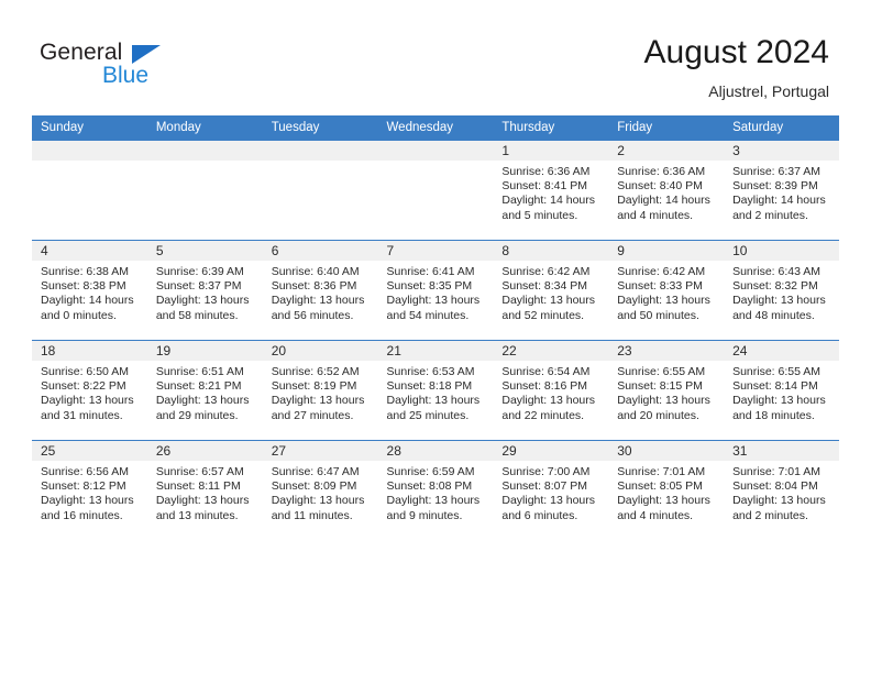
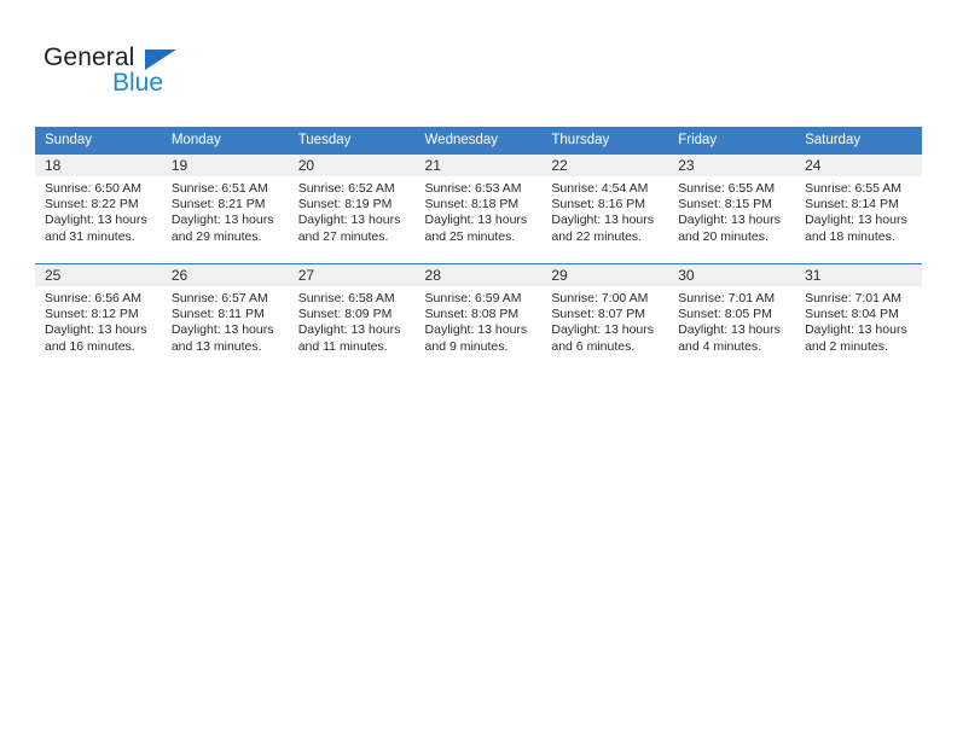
  General
  Blue
- August 2024
- Aljustrel, Portugal
  Sunday	Monday	Tuesday	Wednesday	Thursday	Friday	Saturday
- 				1Sunrise: 6:36 AMSunset: 8:41 PMDaylight: 14 hoursand 5 minutes.	2Sunrise: 6:36 AMSunset: 8:40 PMDaylight: 14 hoursand 4 minutes.	3Sunrise: 6:37 AMSunset: 8:39 PMDaylight: 14 hoursand 2 minutes.
- 4Sunrise: 6:38 AMSunset: 8:38 PMDaylight: 14 hoursand 0 minutes.	5Sunrise: 6:39 AMSunset: 8:37 PMDaylight: 13 hoursand 58 minutes.	6Sunrise: 6:40 AMSunset: 8:36 PMDaylight: 13 hoursand 56 minutes.	7Sunrise: 6:41 AMSunset: 8:35 PMDaylight: 13 hoursand 54 minutes.	8Sunrise: 6:42 AMSunset: 8:34 PMDaylight: 13 hoursand 52 minutes.	9Sunrise: 6:42 AMSunset: 8:33 PMDaylight: 13 hoursand 50 minutes.	10Sunrise: 6:43 AMSunset: 8:32 PMDaylight: 13 hoursand 48 minutes.
- 18Sunrise: 6:50 AMSunset: 8:22 PMDaylight: 13 hoursand 31 minutes.	19Sunrise: 6:51 AMSunset: 8:21 PMDaylight: 13 hoursand 29 minutes.	20Sunrise: 6:52 AMSunset: 8:19 PMDaylight: 13 hoursand 27 minutes.	21Sunrise: 6:53 AMSunset: 8:18 PMDaylight: 13 hoursand 25 minutes.	22Sunrise: 6:54 AMSunset: 8:16 PMDaylight: 13 hoursand 22 minutes.	23Sunrise: 6:55 AMSunset: 8:15 PMDaylight: 13 hoursand 20 minutes.	24Sunrise: 6:55 AMSunset: 8:14 PMDaylight: 13 hoursand 18 minutes.
+ 18Sunrise: 6:50 AMSunset: 8:22 PMDaylight: 13 hoursand 31 minutes.	19Sunrise: 6:51 AMSunset: 8:21 PMDaylight: 13 hoursand 29 minutes.	20Sunrise: 6:52 AMSunset: 8:19 PMDaylight: 13 hoursand 27 minutes.	21Sunrise: 6:53 AMSunset: 8:18 PMDaylight: 13 hoursand 25 minutes.	22Sunrise: 4:54 AMSunset: 8:16 PMDaylight: 13 hoursand 22 minutes.	23Sunrise: 6:55 AMSunset: 8:15 PMDaylight: 13 hoursand 20 minutes.	24Sunrise: 6:55 AMSunset: 8:14 PMDaylight: 13 hoursand 18 minutes.
- 25Sunrise: 6:56 AMSunset: 8:12 PMDaylight: 13 hoursand 16 minutes.	26Sunrise: 6:57 AMSunset: 8:11 PMDaylight: 13 hoursand 13 minutes.	27Sunrise: 6:47 AMSunset: 8:09 PMDaylight: 13 hoursand 11 minutes.	28Sunrise: 6:59 AMSunset: 8:08 PMDaylight: 13 hoursand 9 minutes.	29Sunrise: 7:00 AMSunset: 8:07 PMDaylight: 13 hoursand 6 minutes.	30Sunrise: 7:01 AMSunset: 8:05 PMDaylight: 13 hoursand 4 minutes.	31Sunrise: 7:01 AMSunset: 8:04 PMDaylight: 13 hoursand 2 minutes.
+ 25Sunrise: 6:56 AMSunset: 8:12 PMDaylight: 13 hoursand 16 minutes.	26Sunrise: 6:57 AMSunset: 8:11 PMDaylight: 13 hoursand 13 minutes.	27Sunrise: 6:58 AMSunset: 8:09 PMDaylight: 13 hoursand 11 minutes.	28Sunrise: 6:59 AMSunset: 8:08 PMDaylight: 13 hoursand 9 minutes.	29Sunrise: 7:00 AMSunset: 8:07 PMDaylight: 13 hoursand 6 minutes.	30Sunrise: 7:01 AMSunset: 8:05 PMDaylight: 13 hoursand 4 minutes.	31Sunrise: 7:01 AMSunset: 8:04 PMDaylight: 13 hoursand 2 minutes.
